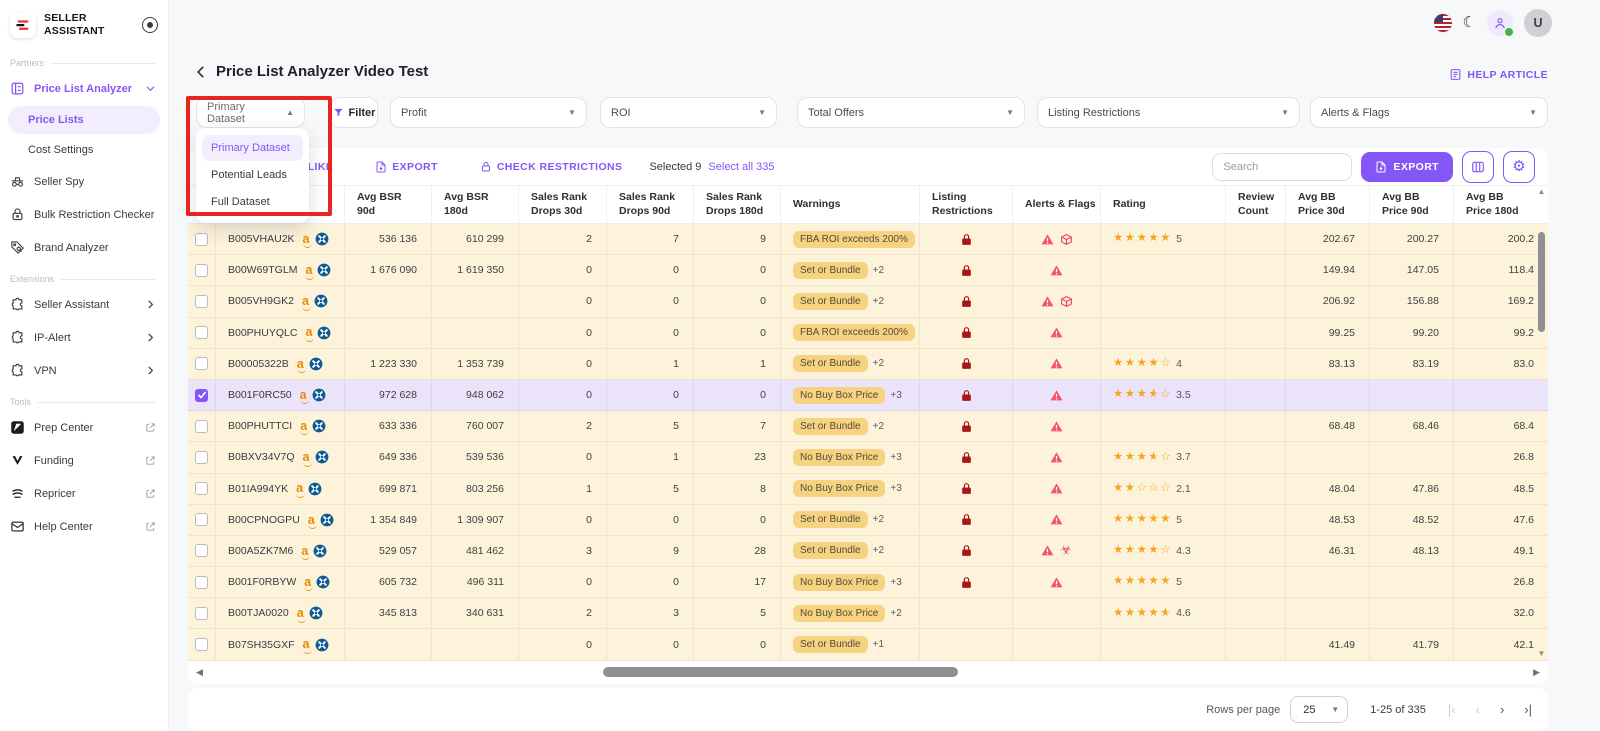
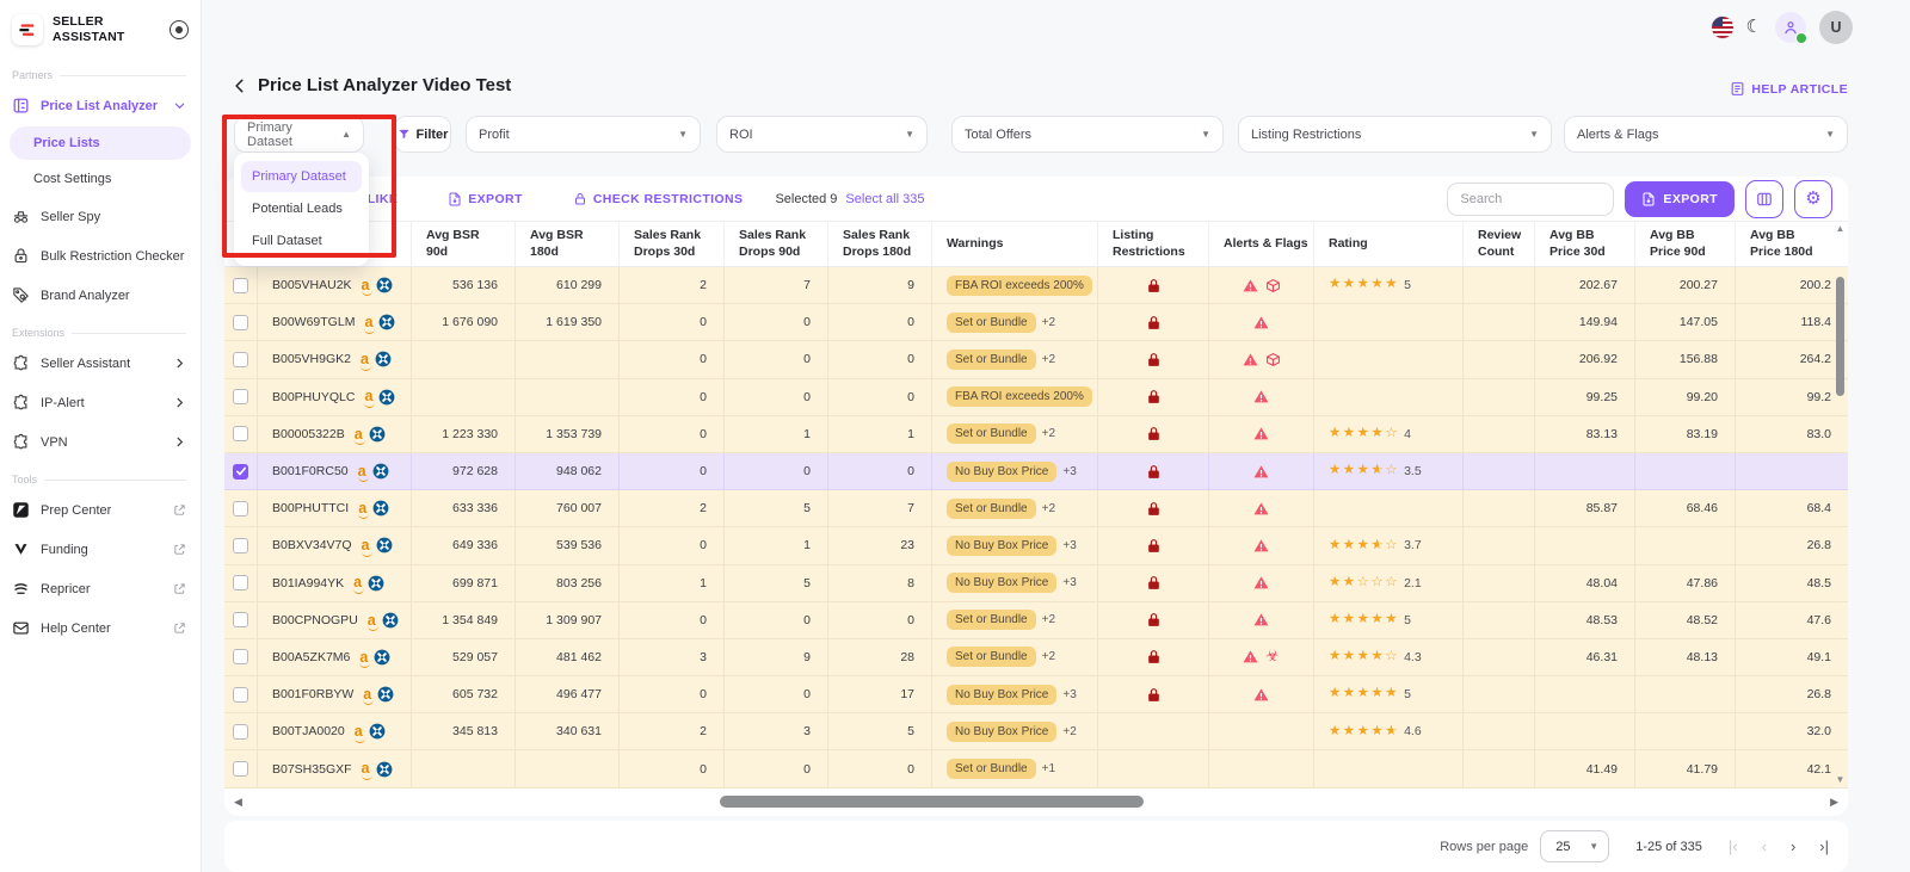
  SELLER
  ASSISTANT
  Partners
  Price List Analyzer
  Price Lists
  Cost Settings
  Seller Spy
  Bulk Restriction Checker
  Brand Analyzer
  Extensions
  Seller Assistant
  IP-Alert
  VPN
  Tools
  Prep Center
  Funding
  Repricer
  Help Center
  ☾
  U
  Price List Analyzer Video Test
  HELP ARTICLE
  Primary Dataset
  ▲
  Filter
  Profit
  ▼
  ROI
  ▼
  Total Offers
  ▼
  Listing Restrictions
  ▼
  Alerts & Flags
  ▼
  EXPORT
  CHECK RESTRICTIONS
  Selected 9
  Select all 335
  Search
  EXPORT
  ⚙
  Avg BSR
  90d
  Avg BSR
  180d
  Sales Rank
  Drops 30d
  Sales Rank
  Drops 90d
  Sales Rank
  Drops 180d
  Warnings
  Listing
  Restrictions
  Alerts & Flags
  Rating
  Review
  Count
  Avg BB
  Price 30d
  Avg BB
  Price 90d
  Avg BB
  Price 180d
  B005VHAU2K
  a
  536 136
  610 299
  2
  7
  9
  FBA ROI exceeds 200%
  ★★★★★
  5
  202.67
  200.27
  200.2
  B00W69TGLM
  a
  1 676 090
  1 619 350
  0
  0
  0
  Set or Bundle
  +2
  149.94
  147.05
  118.4
  B005VH9GK2
  a
  0
  0
  0
  Set or Bundle
  +2
  206.92
  156.88
- 169.2
+ 264.2
  B00PHUYQLC
  a
  0
  0
  0
  FBA ROI exceeds 200%
  99.25
  99.20
  99.2
  B00005322B
  a
  1 223 330
  1 353 739
  0
  1
  1
  Set or Bundle
  +2
  ★★★★☆
  4
  83.13
  83.19
  83.0
  B001F0RC50
  a
  972 628
  948 062
  0
  0
  0
  No Buy Box Price
  +3
  ★★★☆
  ★
  ☆
  3.5
  B00PHUTTCI
  a
  633 336
  760 007
  2
  5
  7
  Set or Bundle
  +2
- 68.48
+ 85.87
  68.46
  68.4
  B0BXV34V7Q
  a
  649 336
  539 536
  0
  1
  23
  No Buy Box Price
  +3
  ★★★☆
  ★
  ☆
  3.7
  26.8
  B01IA994YK
  a
  699 871
  803 256
  1
  5
  8
  No Buy Box Price
  +3
  ★★☆☆☆
  2.1
  48.04
  47.86
  48.5
  B00CPNOGPU
  a
  1 354 849
  1 309 907
  0
  0
  0
  Set or Bundle
  +2
  ★★★★★
  5
  48.53
  48.52
  47.6
  B00A5ZK7M6
  a
  529 057
  481 462
  3
  9
  28
  Set or Bundle
  +2
  ☣
  ★★★★☆
  4.3
  46.31
  48.13
  49.1
  B001F0RBYW
  a
  605 732
- 496 311
+ 496 477
  0
  0
  17
  No Buy Box Price
  +3
  ★★★★★
  5
  26.8
  B00TJA0020
  a
  345 813
  340 631
  2
  3
  5
  No Buy Box Price
  +2
  ★★★★☆
  ★
  4.6
  32.0
  B07SH35GXF
  a
  0
  0
  0
  Set or Bundle
  +1
  41.49
  41.79
  42.1
  ▲
  ▼
  ◀
  ▶
  Primary Dataset
  Potential Leads
  Full Dataset
  Rows per page
  25
  ▼
  1-25 of 335
  |‹
  ‹
  ›
  ›|
